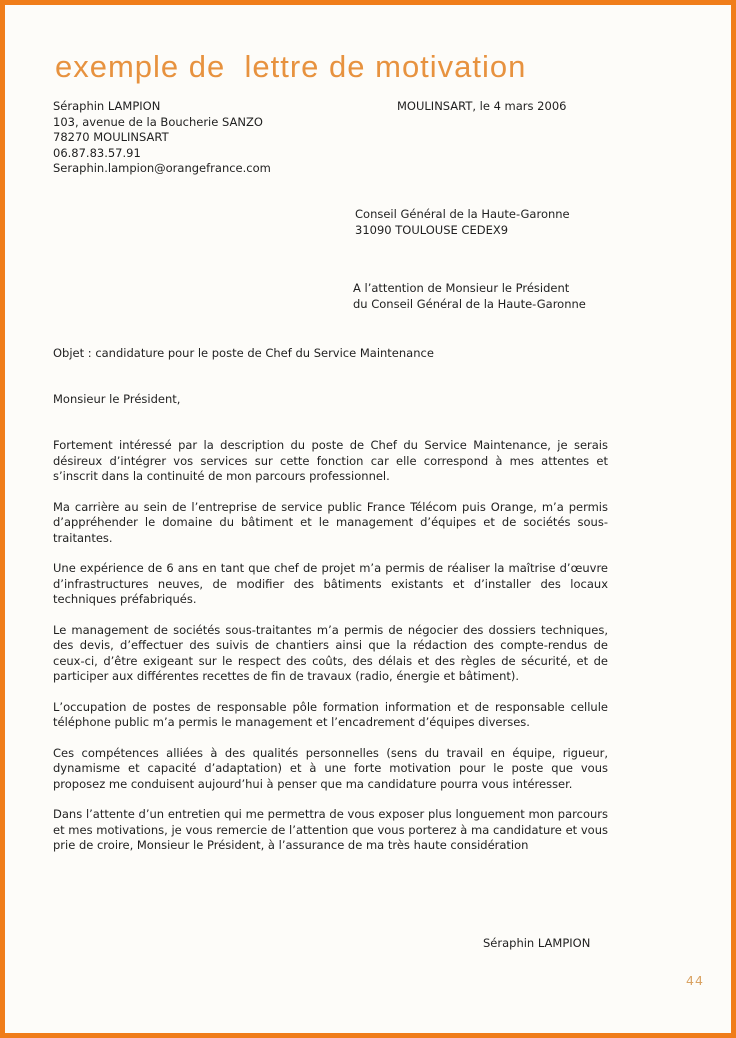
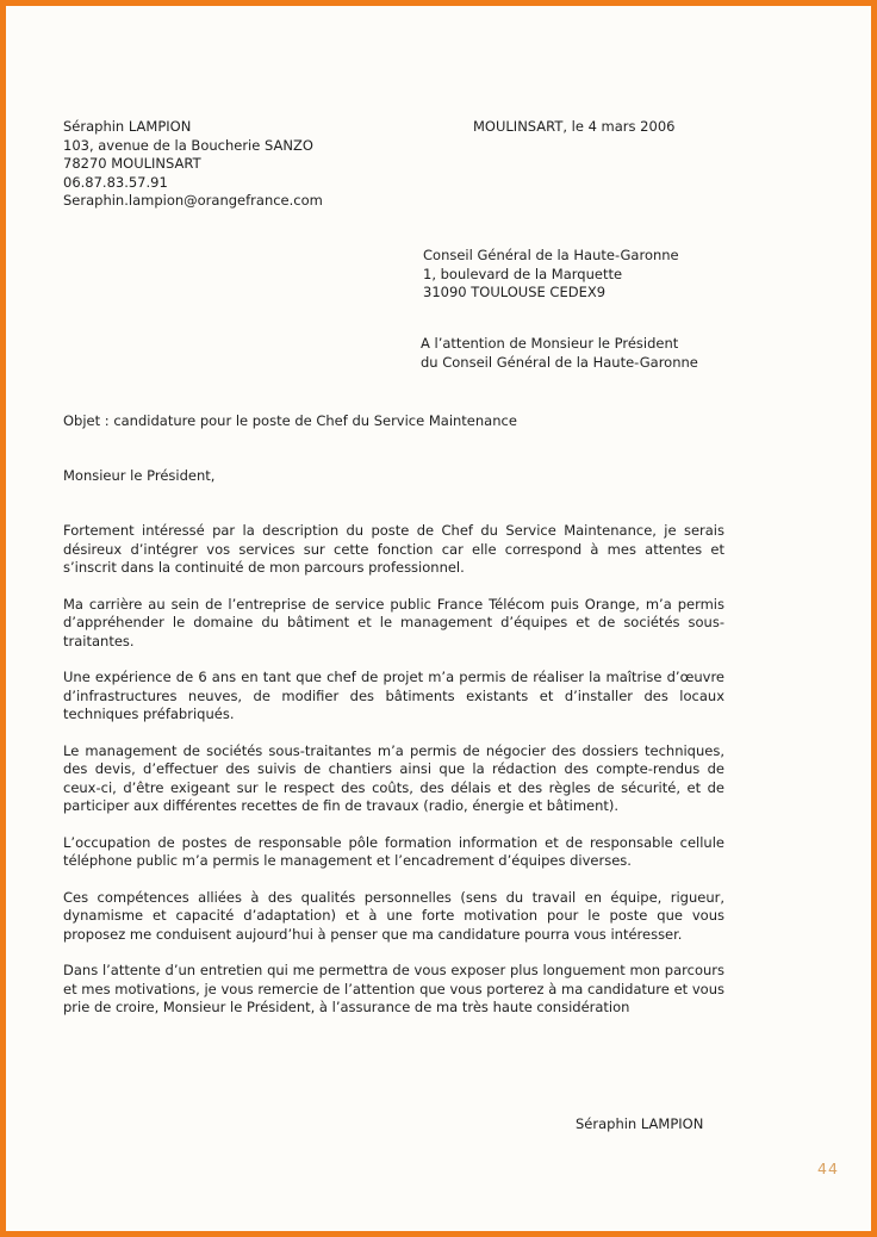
- exemple de lettre de motivation
  Séraphin LAMPION
  103, avenue de la Boucherie SANZO
  78270 MOULINSART
  06.87.83.57.91
  Seraphin.lampion@orangefrance.com
  MOULINSART, le 4 mars 2006
  Conseil Général de la Haute-Garonne
+ 1, boulevard de la Marquette
  31090 TOULOUSE CEDEX9
  A l’attention de Monsieur le Président
  du Conseil Général de la Haute-Garonne
  Objet : candidature pour le poste de Chef du Service Maintenance
  Monsieur le Président,
  Fortement intéressé par la description du poste de Chef du Service Maintenance, je serais désireux d’intégrer vos services sur cette fonction car elle correspond à mes attentes et s’inscrit dans la continuité de mon parcours professionnel.
  Ma carrière au sein de l’entreprise de service public France Télécom puis Orange, m’a permis d’appréhender le domaine du bâtiment et le management d’équipes et de sociétés sous-traitantes.
  Une expérience de 6 ans en tant que chef de projet m’a permis de réaliser la maîtrise d’œuvre d’infrastructures neuves, de modifier des bâtiments existants et d’installer des locaux techniques préfabriqués.
  Le management de sociétés sous-traitantes m’a permis de négocier des dossiers techniques, des devis, d’effectuer des suivis de chantiers ainsi que la rédaction des compte-rendus de ceux-ci, d’être exigeant sur le respect des coûts, des délais et des règles de sécurité, et de participer aux différentes recettes de fin de travaux (radio, énergie et bâtiment).
  L’occupation de postes de responsable pôle formation information et de responsable cellule téléphone public m’a permis le management et l’encadrement d’équipes diverses.
  Ces compétences alliées à des qualités personnelles (sens du travail en équipe, rigueur, dynamisme et capacité d’adaptation) et à une forte motivation pour le poste que vous proposez me conduisent aujourd’hui à penser que ma candidature pourra vous intéresser.
  Dans l’attente d’un entretien qui me permettra de vous exposer plus longuement mon parcours et mes motivations, je vous remercie de l’attention que vous porterez à ma candidature et vous prie de croire, Monsieur le Président, à l’assurance de ma très haute considération
  Séraphin LAMPION
  44
